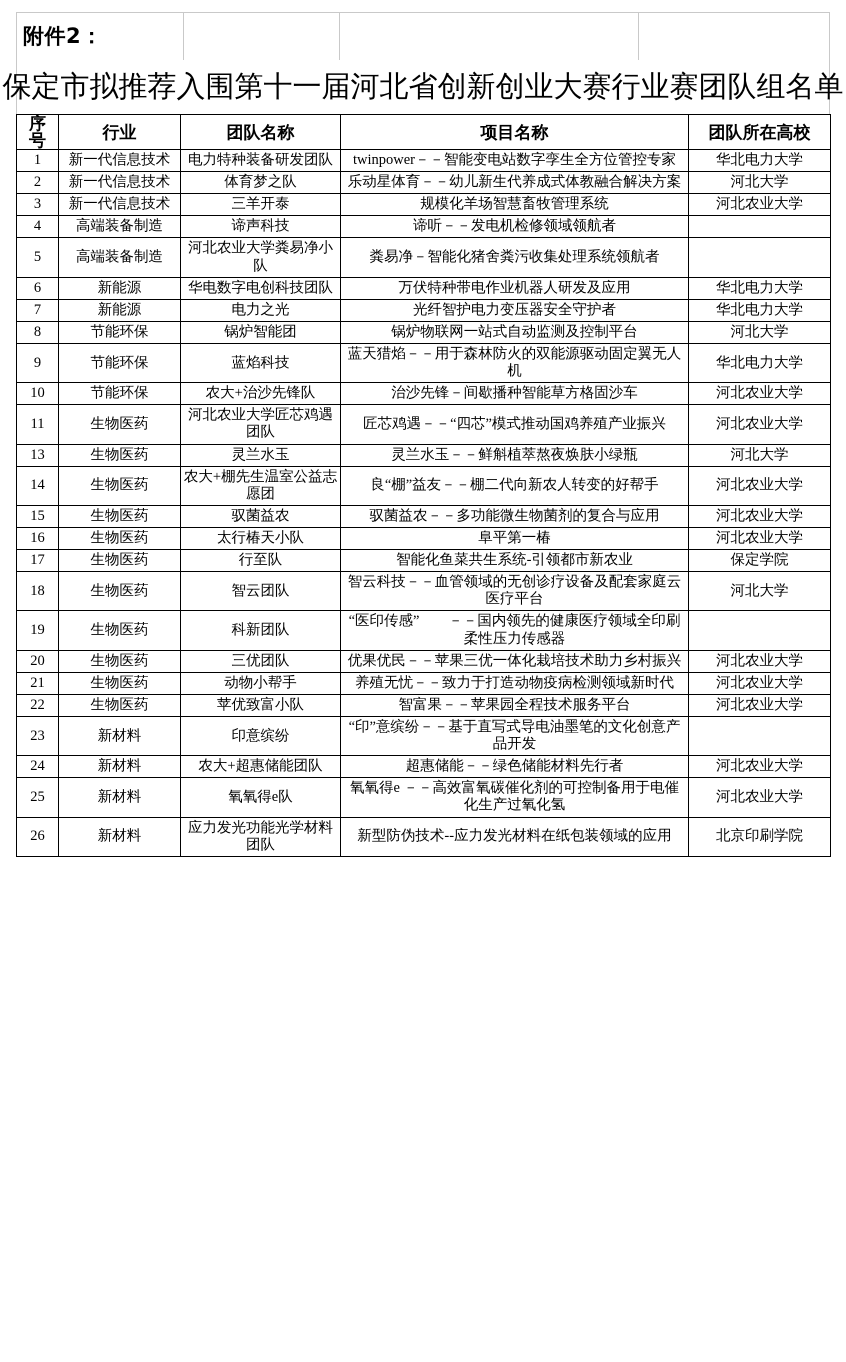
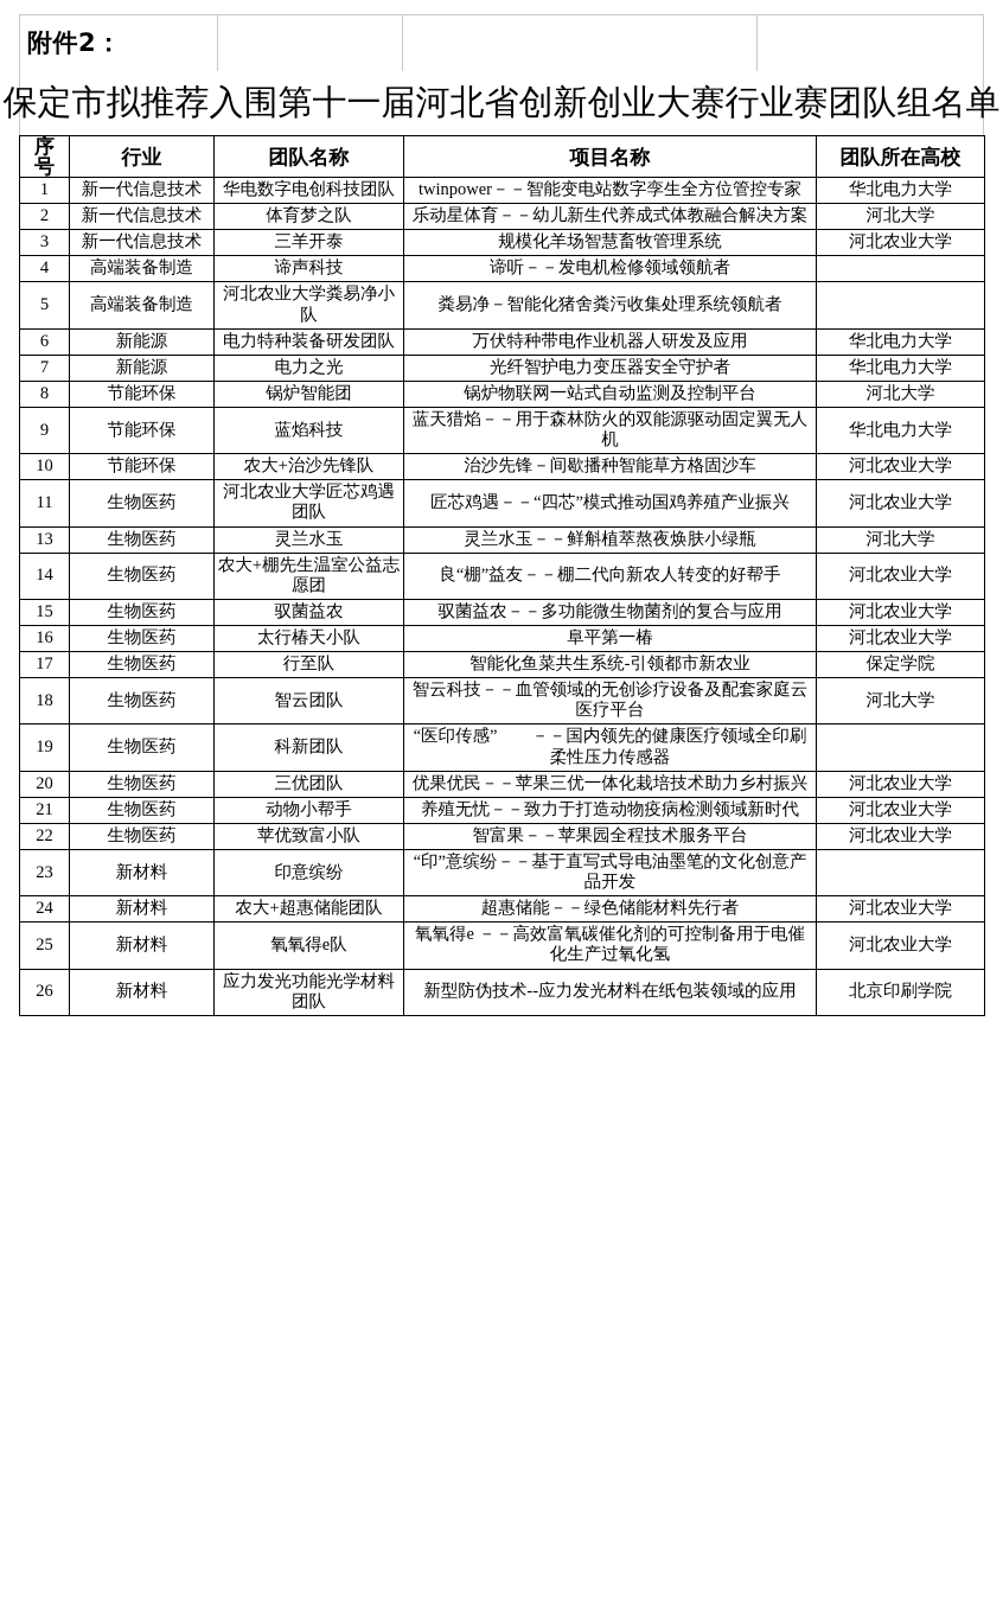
  附件2：
  保定市拟推荐入围第十一届河北省创新创业大赛行业赛团队组名单
  序 号	行业	团队名称	项目名称	团队所在高校
- 1	新一代信息技术	电力特种装备研发团队	twinpower－－智能变电站数字孪生全方位管控专家	华北电力大学
+ 1	新一代信息技术	华电数字电创科技团队	twinpower－－智能变电站数字孪生全方位管控专家	华北电力大学
  2	新一代信息技术	体育梦之队	乐动星体育－－幼儿新生代养成式体教融合解决方案	河北大学
  3	新一代信息技术	三羊开泰	规模化羊场智慧畜牧管理系统	河北农业大学
  4	高端装备制造	谛声科技	谛听－－发电机检修领域领航者
  5	高端装备制造	河北农业大学粪易净小队	粪易净－智能化猪舍粪污收集处理系统领航者
- 6	新能源	华电数字电创科技团队	万伏特种带电作业机器人研发及应用	华北电力大学
+ 6	新能源	电力特种装备研发团队	万伏特种带电作业机器人研发及应用	华北电力大学
  7	新能源	电力之光	光纤智护电力变压器安全守护者	华北电力大学
  8	节能环保	锅炉智能团	锅炉物联网一站式自动监测及控制平台	河北大学
  9	节能环保	蓝焰科技	蓝天猎焰－－用于森林防火的双能源驱动固定翼无人机	华北电力大学
  10	节能环保	农大+治沙先锋队	治沙先锋－间歇播种智能草方格固沙车	河北农业大学
  11	生物医药	河北农业大学匠芯鸡遇团队	匠芯鸡遇－－“四芯”模式推动国鸡养殖产业振兴	河北农业大学
  13	生物医药	灵兰水玉	灵兰水玉－－鲜斛植萃熬夜焕肤小绿瓶	河北大学
  14	生物医药	农大+棚先生温室公益志愿团	良“棚”益友－－棚二代向新农人转变的好帮手	河北农业大学
  15	生物医药	驭菌益农	驭菌益农－－多功能微生物菌剂的复合与应用	河北农业大学
  16	生物医药	太行椿天小队	阜平第一椿	河北农业大学
  17	生物医药	行至队	智能化鱼菜共生系统-引领都市新农业	保定学院
  18	生物医药	智云团队	智云科技－－血管领域的无创诊疗设备及配套家庭云医疗平台	河北大学
  19	生物医药	科新团队	“医印传感” －－国内领先的健康医疗领域全印刷柔性压力传感器
  20	生物医药	三优团队	优果优民－－苹果三优一体化栽培技术助力乡村振兴	河北农业大学
  21	生物医药	动物小帮手	养殖无忧－－致力于打造动物疫病检测领域新时代	河北农业大学
  22	生物医药	苹优致富小队	智富果－－苹果园全程技术服务平台	河北农业大学
  23	新材料	印意缤纷	“印”意缤纷－－基于直写式导电油墨笔的文化创意产品开发
  24	新材料	农大+超惠储能团队	超惠储能－－绿色储能材料先行者	河北农业大学
  25	新材料	氧氧得e队	氧氧得e －－高效富氧碳催化剂的可控制备用于电催化生产过氧化氢	河北农业大学
  26	新材料	应力发光功能光学材料团队	新型防伪技术--应力发光材料在纸包装领域的应用	北京印刷学院
